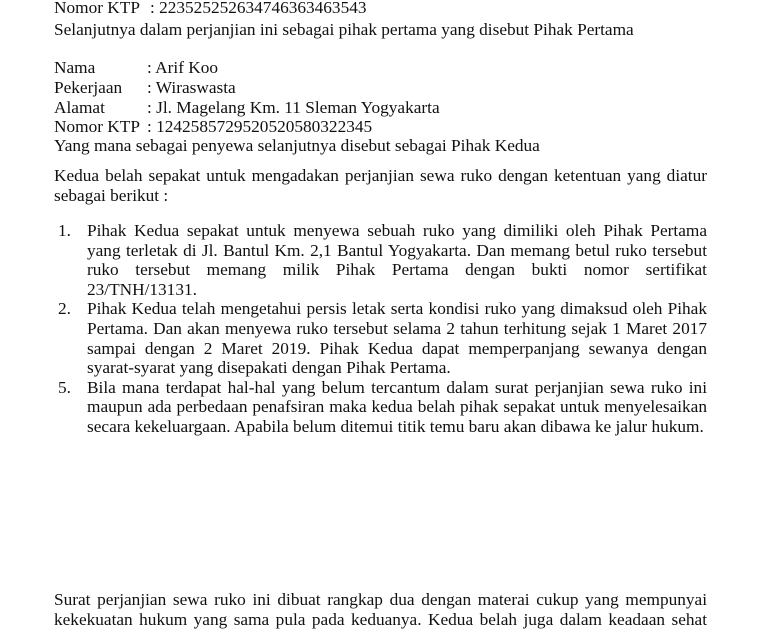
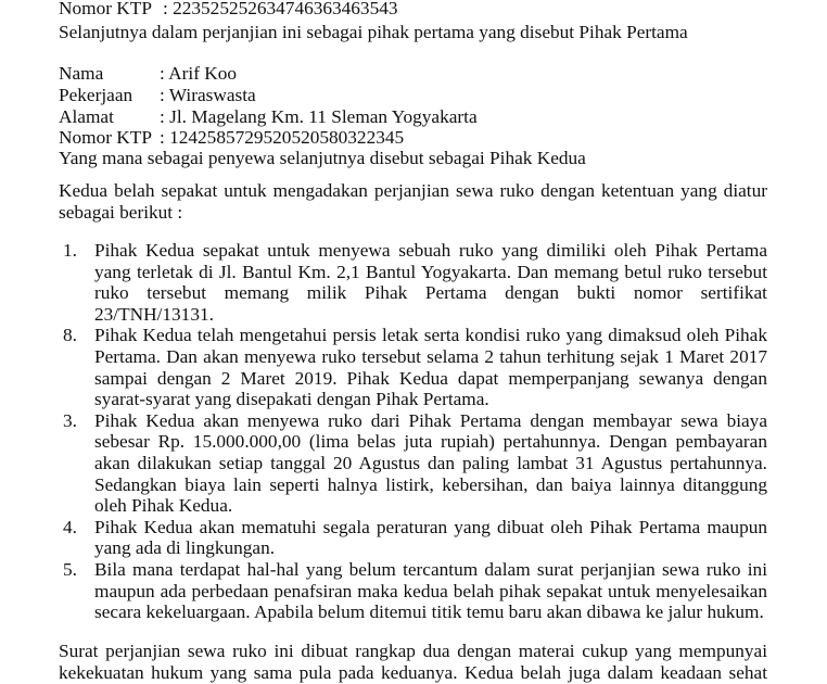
  Nomor KTP : 22352525263474636346354​3
  Selanjutnya dalam perjanjian ini sebagai pihak pertama yang disebut Pihak Pertama
  Nama : Arif Koo
  Pekerjaan : Wiraswasta
  Alamat : Jl. Magelang Km. 11 Sleman Yogyakarta
  Nomor KTP : 1242585729520520580322345
  Yang mana sebagai penyewa selanjutnya disebut sebagai Pihak Kedua
  Kedua belah sepakat untuk mengadakan perjanjian sewa ruko dengan ketentuan yang diatur sebagai berikut :
  1.
  Pihak Kedua sepakat untuk menyewa sebuah ruko yang dimiliki oleh Pihak Pertama yang terletak di Jl. Bantul Km. 2,1 Bantul Yogyakarta. Dan memang betul ruko tersebut ruko tersebut memang milik Pihak Pertama dengan bukti nomor sertifikat 23/TNH/13131.
- 2.
+ 8.
  Pihak Kedua telah mengetahui persis letak serta kondisi ruko yang dimaksud oleh Pihak Pertama. Dan akan menyewa ruko tersebut selama 2 tahun terhitung sejak 1 Maret 2017 sampai dengan 2 Maret 2019. Pihak Kedua dapat memperpanjang sewanya dengan syarat-syarat yang disepakati dengan Pihak Pertama.
+ 3.
+ Pihak Kedua akan menyewa ruko dari Pihak Pertama dengan membayar sewa biaya sebesar Rp. 15.000.000,00 (lima belas juta rupiah) pertahunnya. Dengan pembayaran akan dilakukan setiap tanggal 20 Agustus dan paling lambat 31 Agustus pertahunnya. Sedangkan biaya lain seperti halnya listirk, kebersihan, dan baiya lainnya ditanggung oleh Pihak Kedua.
+ 4.
+ Pihak Kedua akan mematuhi segala peraturan yang dibuat oleh Pihak Pertama maupun yang ada di lingkungan.
  5.
  Bila mana terdapat hal-hal yang belum tercantum dalam surat perjanjian sewa ruko ini maupun ada perbedaan penafsiran maka kedua belah pihak sepakat untuk menyelesaikan secara kekeluargaan. Apabila belum ditemui titik temu baru akan dibawa ke jalur hukum.
  Surat perjanjian sewa ruko ini dibuat rangkap dua dengan materai cukup yang mempunyai kekekuatan hukum yang sama pula pada keduanya. Kedua belah juga dalam keadaan sehat
